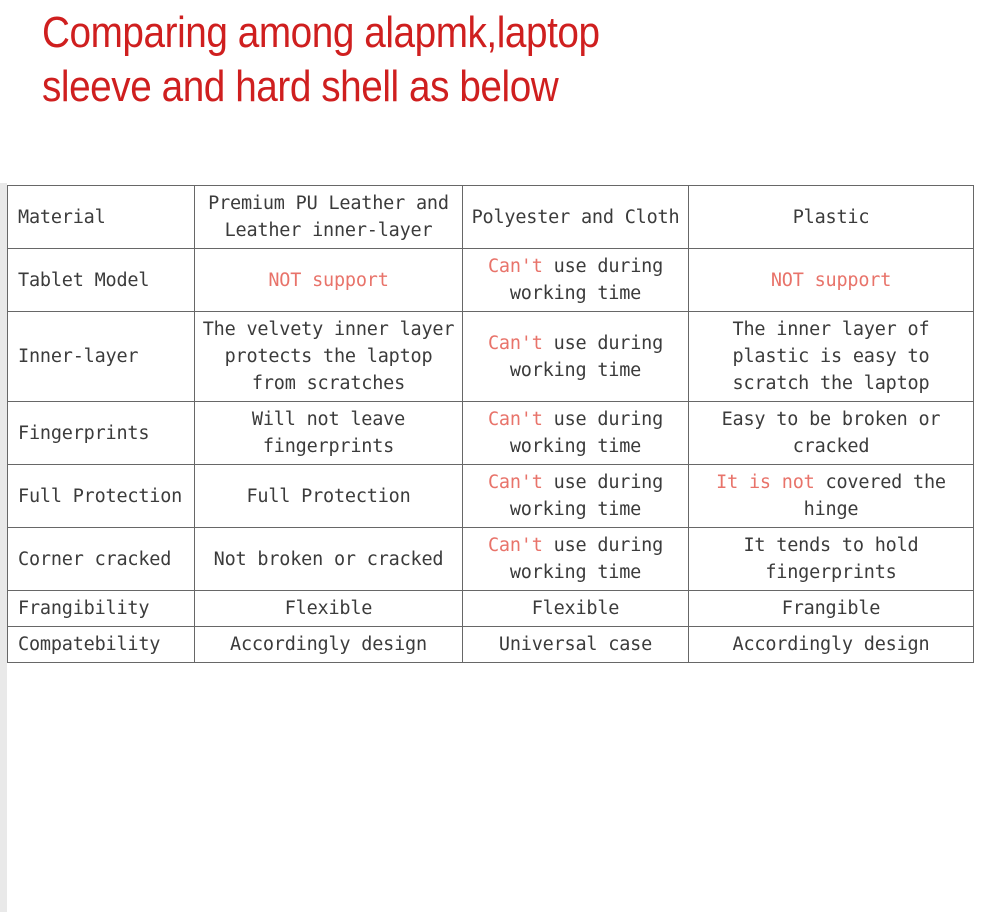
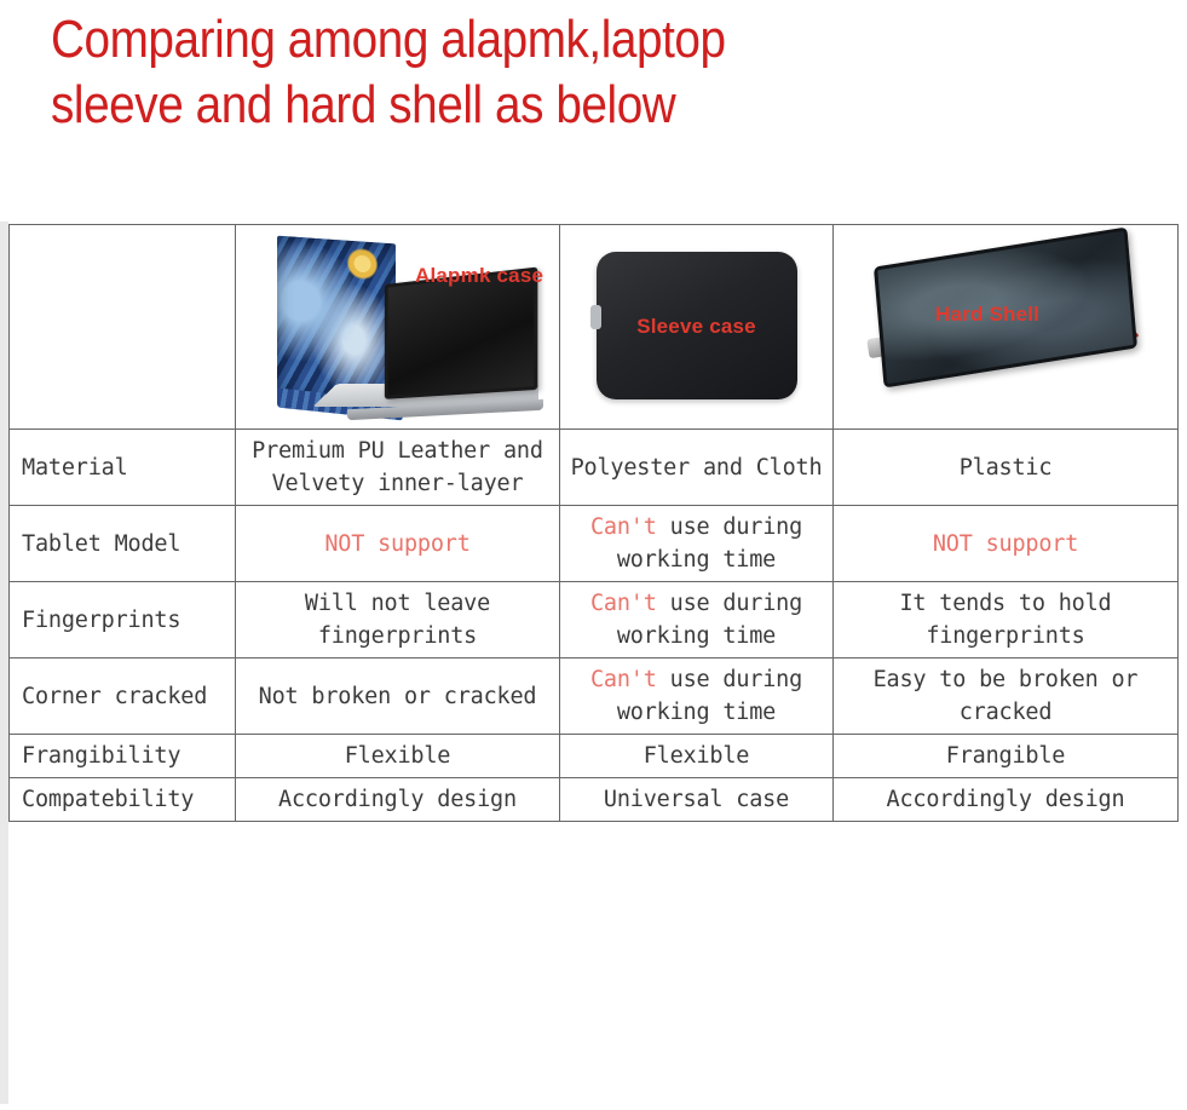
  Comparing among alapmk,laptop
  sleeve and hard shell as below
+ 	Alapmk case	Sleeve case	Hard Shell
- Material	Premium PU Leather and Leather inner-layer	Polyester and Cloth	Plastic
+ Material	Premium PU Leather and Velvety inner-layer	Polyester and Cloth	Plastic
  Tablet Model	NOT support	Can't use during working time	NOT support
- Inner-layer	The velvety inner layer protects the laptop from scratches	Can't use during working time	The inner layer of plastic is easy to scratch the laptop
- Fingerprints	Will not leave fingerprints	Can't use during working time	Easy to be broken or cracked
+ Fingerprints	Will not leave fingerprints	Can't use during working time	It tends to hold fingerprints
- Full Protection	Full Protection	Can't use during working time	It is not covered the hinge
- Corner cracked	Not broken or cracked	Can't use during working time	It tends to hold fingerprints
+ Corner cracked	Not broken or cracked	Can't use during working time	Easy to be broken or cracked
  Frangibility	Flexible	Flexible	Frangible
  Compatebility	Accordingly design	Universal case	Accordingly design
